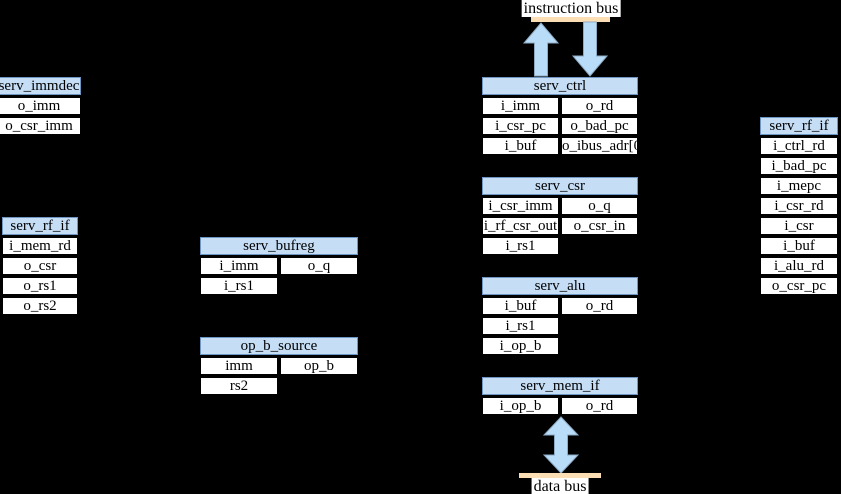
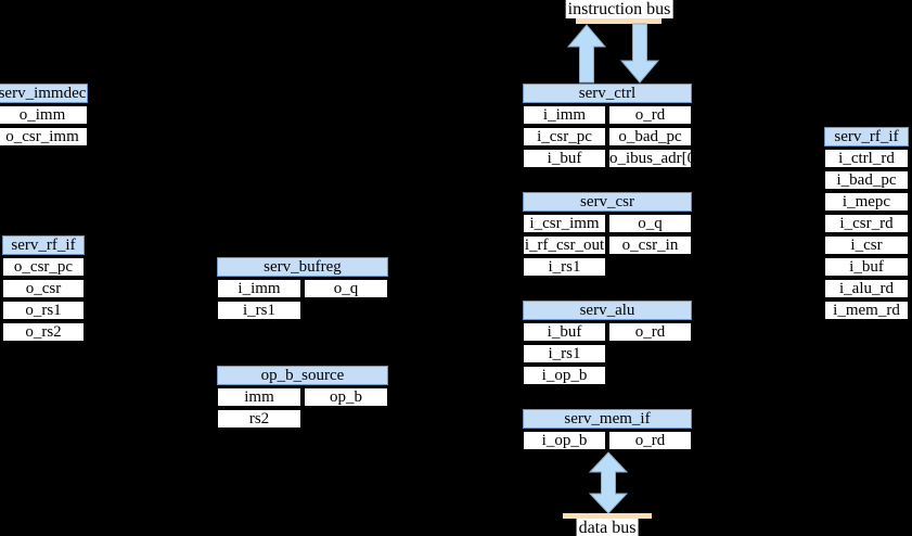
  instruction bus
  data bus
  serv_immdec
  o_imm
  o_csr_imm
  serv_rf_if
- i_mem_rd
+ o_csr_pc
  o_csr
  o_rs1
  o_rs2
  serv_bufreg
  i_imm
  o_q
  i_rs1
  op_b_source
  imm
  op_b
  rs2
  serv_ctrl
  i_imm
  o_rd
  i_csr_pc
  o_bad_pc
  i_buf
  o_ibus_adr[0]
  serv_csr
  i_csr_imm
  o_q
  i_rf_csr_out
  o_csr_in
  i_rs1
  serv_alu
  i_buf
  o_rd
  i_rs1
  i_op_b
  serv_mem_if
  i_op_b
  o_rd
  serv_rf_if
  i_ctrl_rd
  i_bad_pc
  i_mepc
  i_csr_rd
  i_csr
  i_buf
  i_alu_rd
- o_csr_pc
+ i_mem_rd
